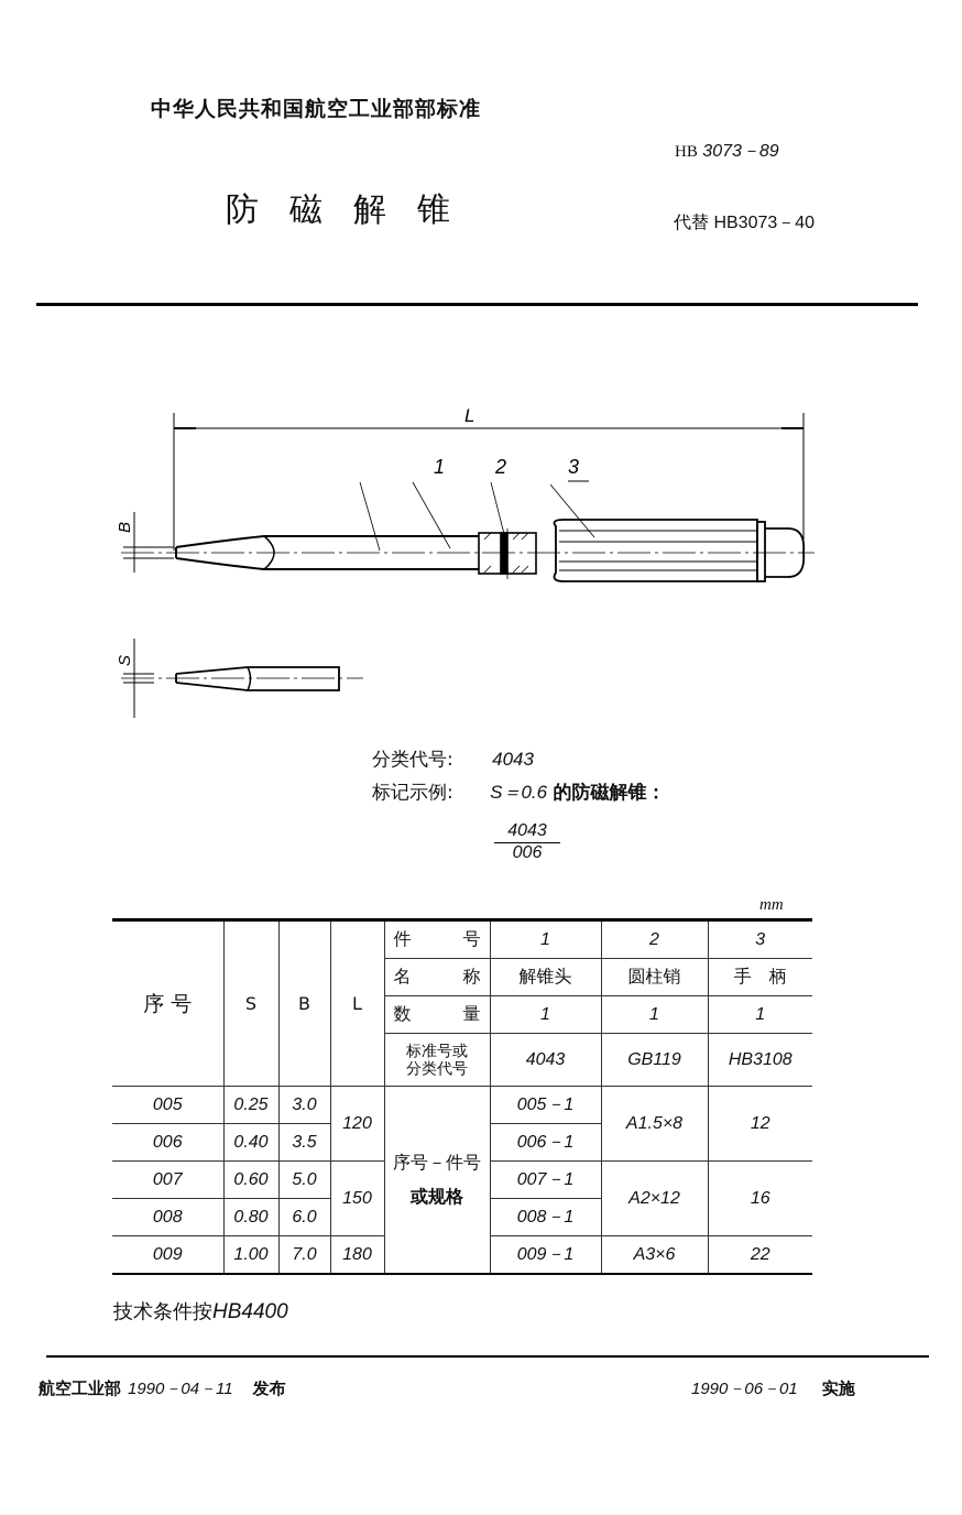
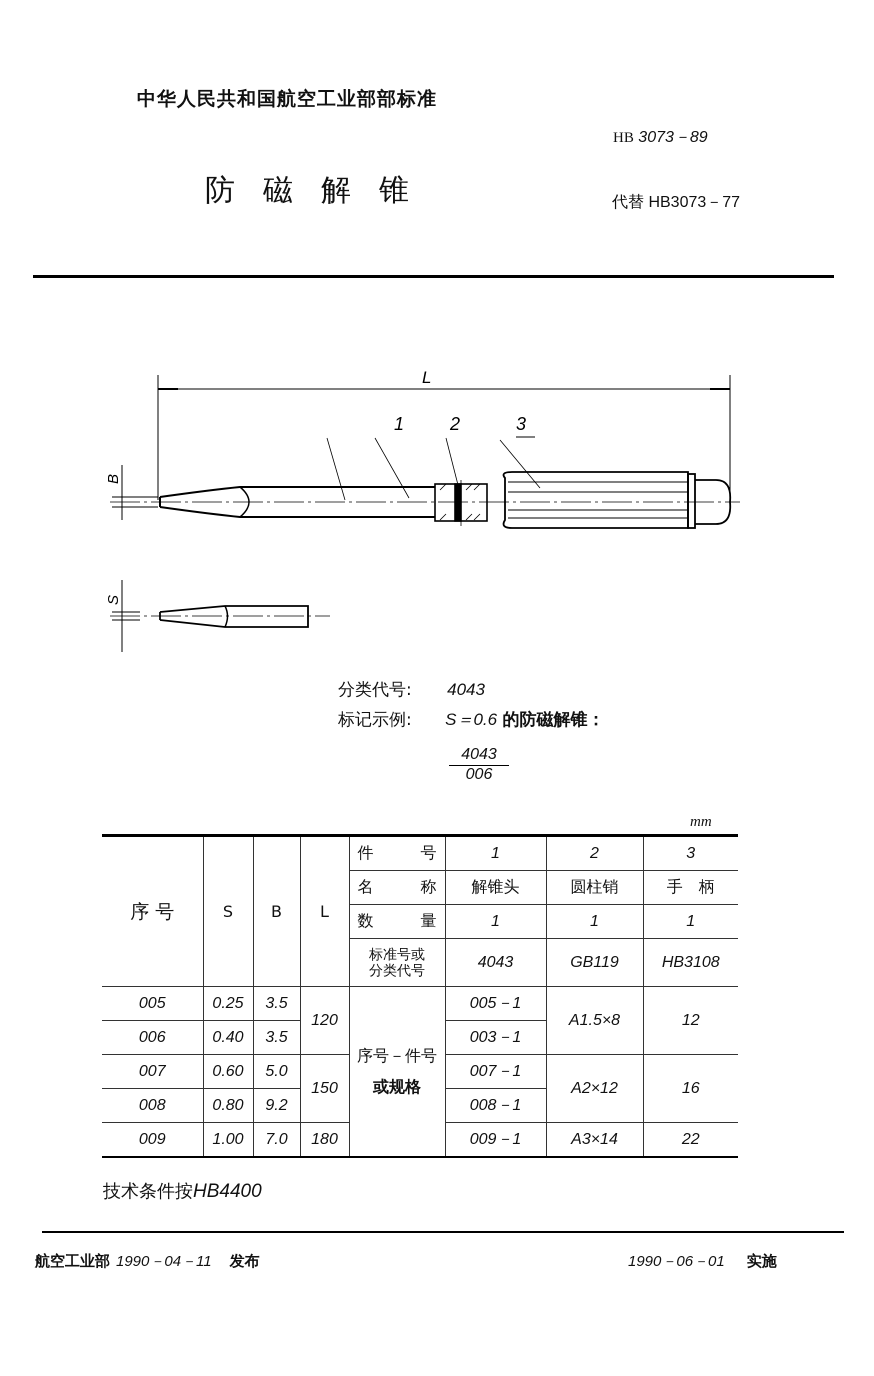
  中华人民共和国航空工业部部标准
  HB 3073－89
  防 磁 解 锥
- 代替 HB3073－40
+ 代替 HB3073－77
  L
  1
  2
  3
  分类代号: 4043
  标记示例: S＝0.6 的防磁解锥：
  4043
  006
  mm
  序 号	S	B	L	件 号	1	2	3
  名 称	解锥头	圆柱销	手 柄
  数 量	1	1	1
  标准号或分类代号	4043	GB119	HB3108
- 005	0.25	3.0	120	序号－件号或规格	005－1	A1.5×8	12
+ 005	0.25	3.5	120	序号－件号或规格	005－1	A1.5×8	12
- 006	0.40	3.5	006－1
+ 006	0.40	3.5	003－1
  007	0.60	5.0	150	007－1	A2×12	16
- 008	0.80	6.0	008－1
+ 008	0.80	9.2	008－1
- 009	1.00	7.0	180	009－1	A3×6	22
+ 009	1.00	7.0	180	009－1	A3×14	22
  技术条件按HB4400
  航空工业部 1990－04－11 发布
  1990－06－01 实施
